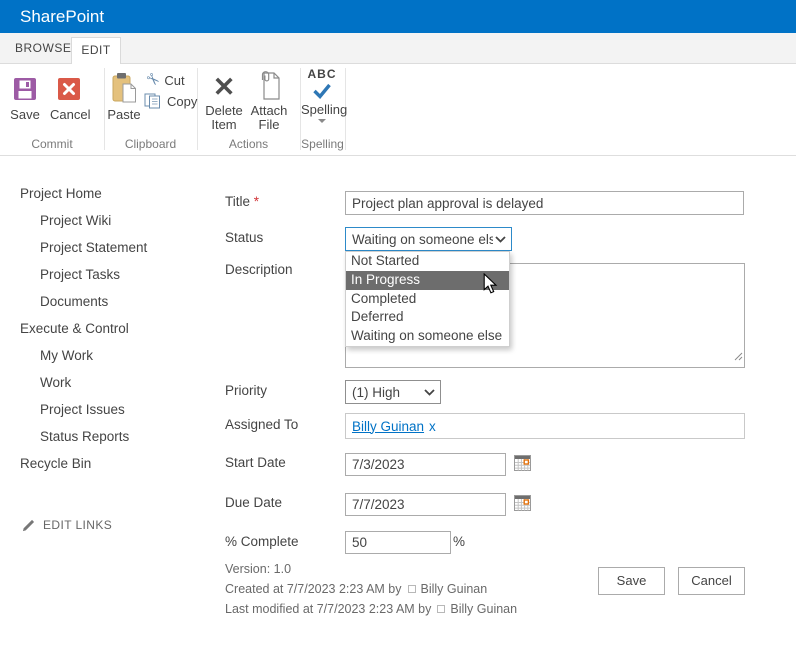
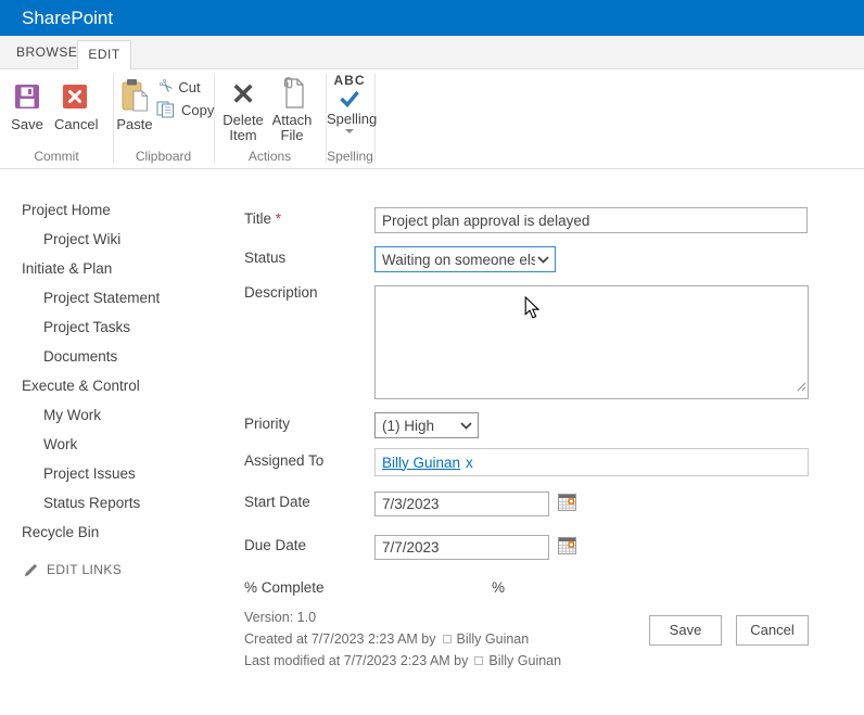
  SharePoint
  BROWSE
  EDIT
  Save
  Cancel
  Commit
  Paste
  Cut
  Copy
  Clipboard
  ✕
  Delete
  Item
  Attach
  File
  Actions
  ABC
  Spelling
  Spelling
  Project Home
  Project Wiki
+ Initiate & Plan
  Project Statement
  Project Tasks
  Documents
  Execute & Control
  My Work
  Work
  Project Issues
  Status Reports
  Recycle Bin
  EDIT LINKS
  Title *
  Status
  Description
  Priority
  Assigned To
  Start Date
  Due Date
  % Complete
  Project plan approval is delayed
  Waiting on someone els
- Not Started
- In Progress
- Completed
- Deferred
- Waiting on someone else
  (1) High
  Billy Guinan
  x
  7/3/2023
  7/7/2023
- 50
  %
  Version: 1.0
  Created at 7/7/2023 2:23 AM by Billy Guinan
  Last modified at 7/7/2023 2:23 AM by Billy Guinan
  Save
  Cancel
